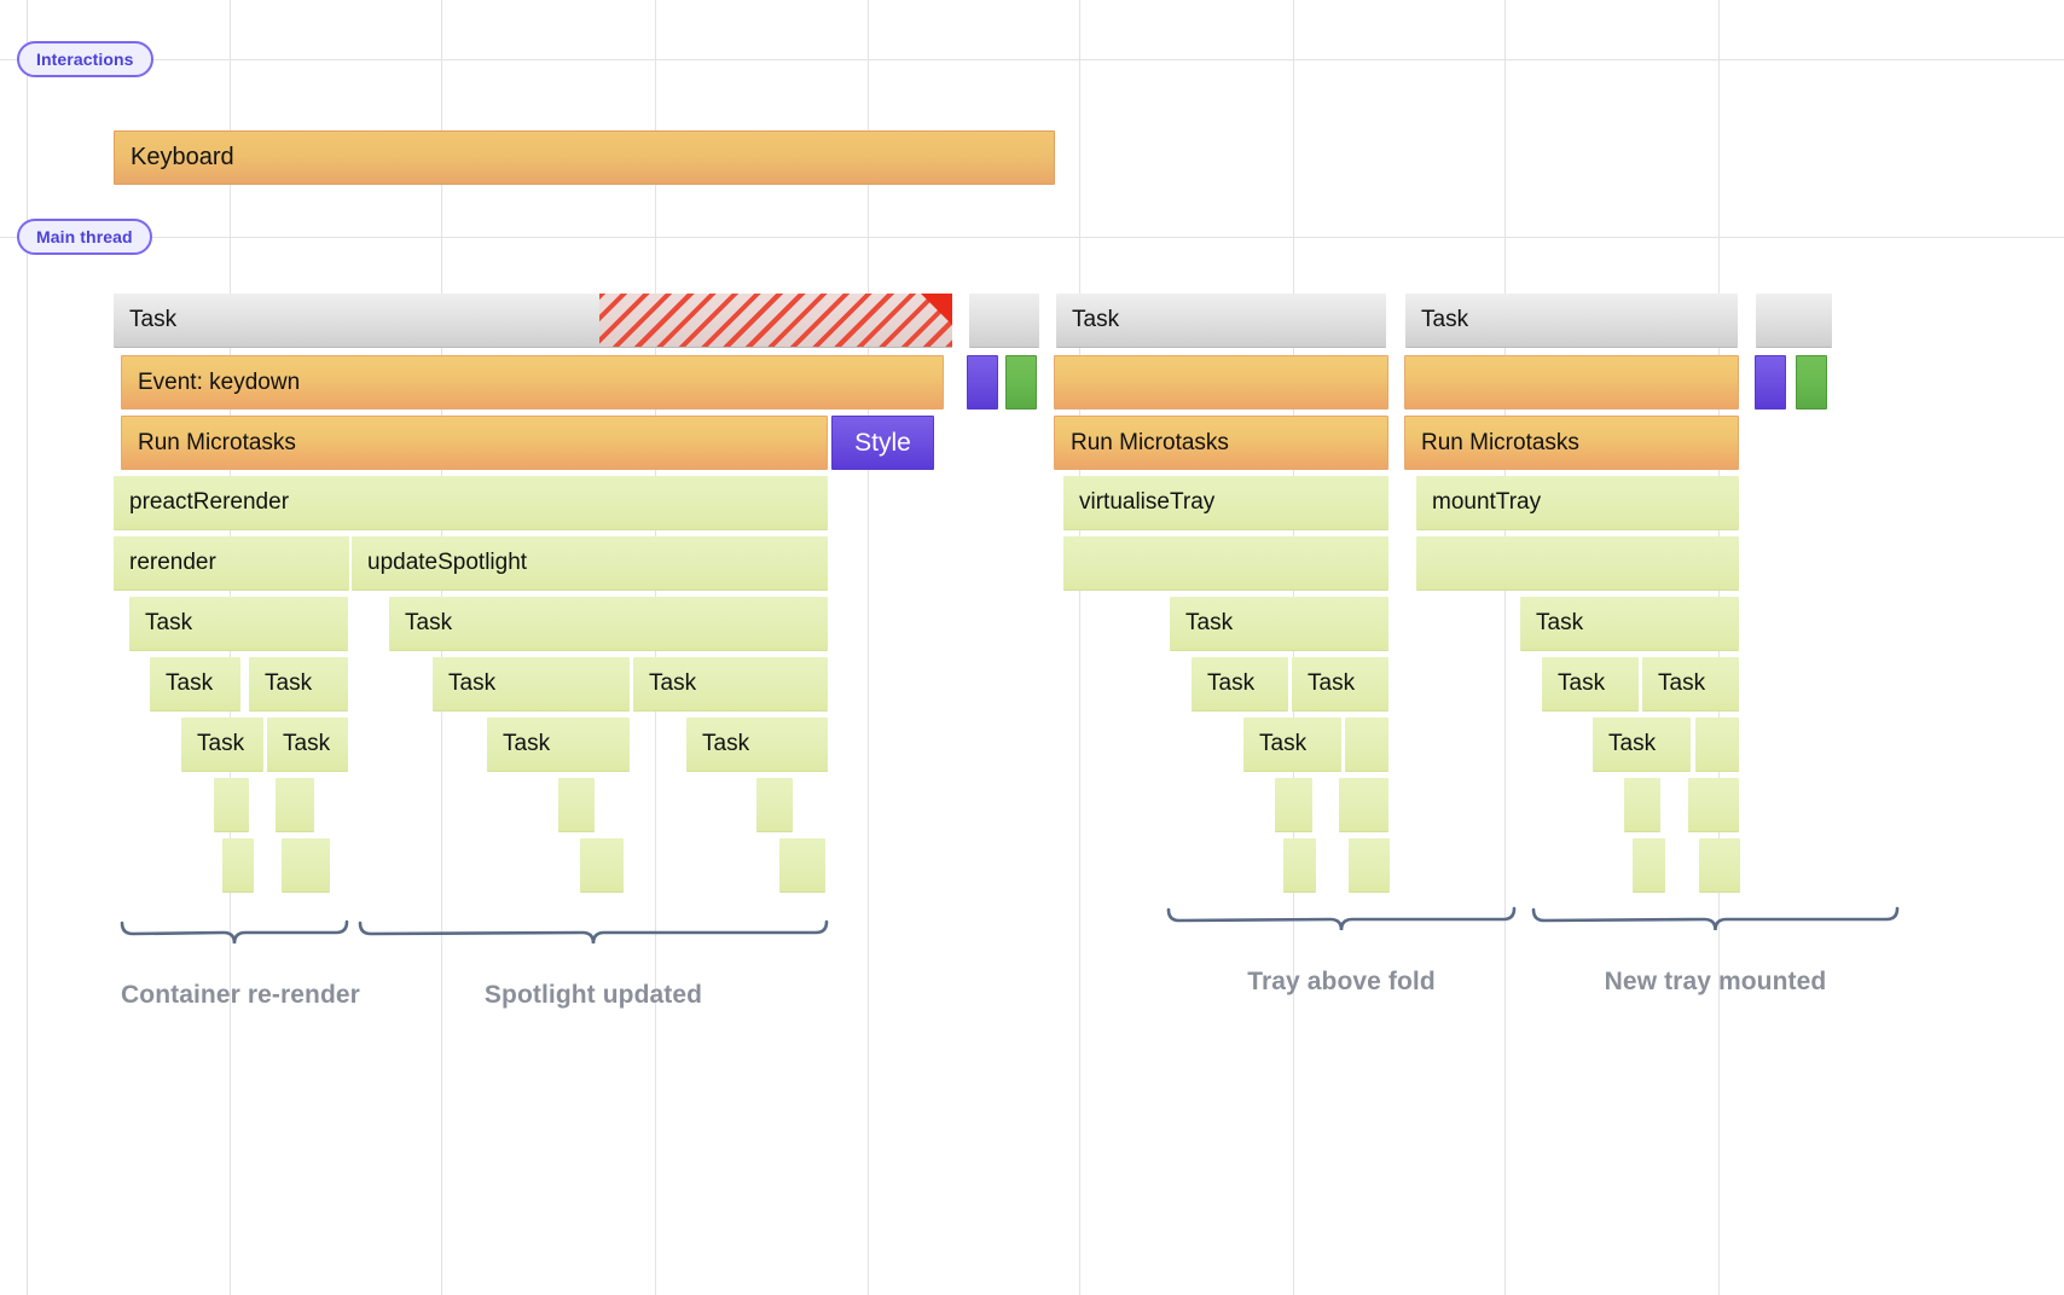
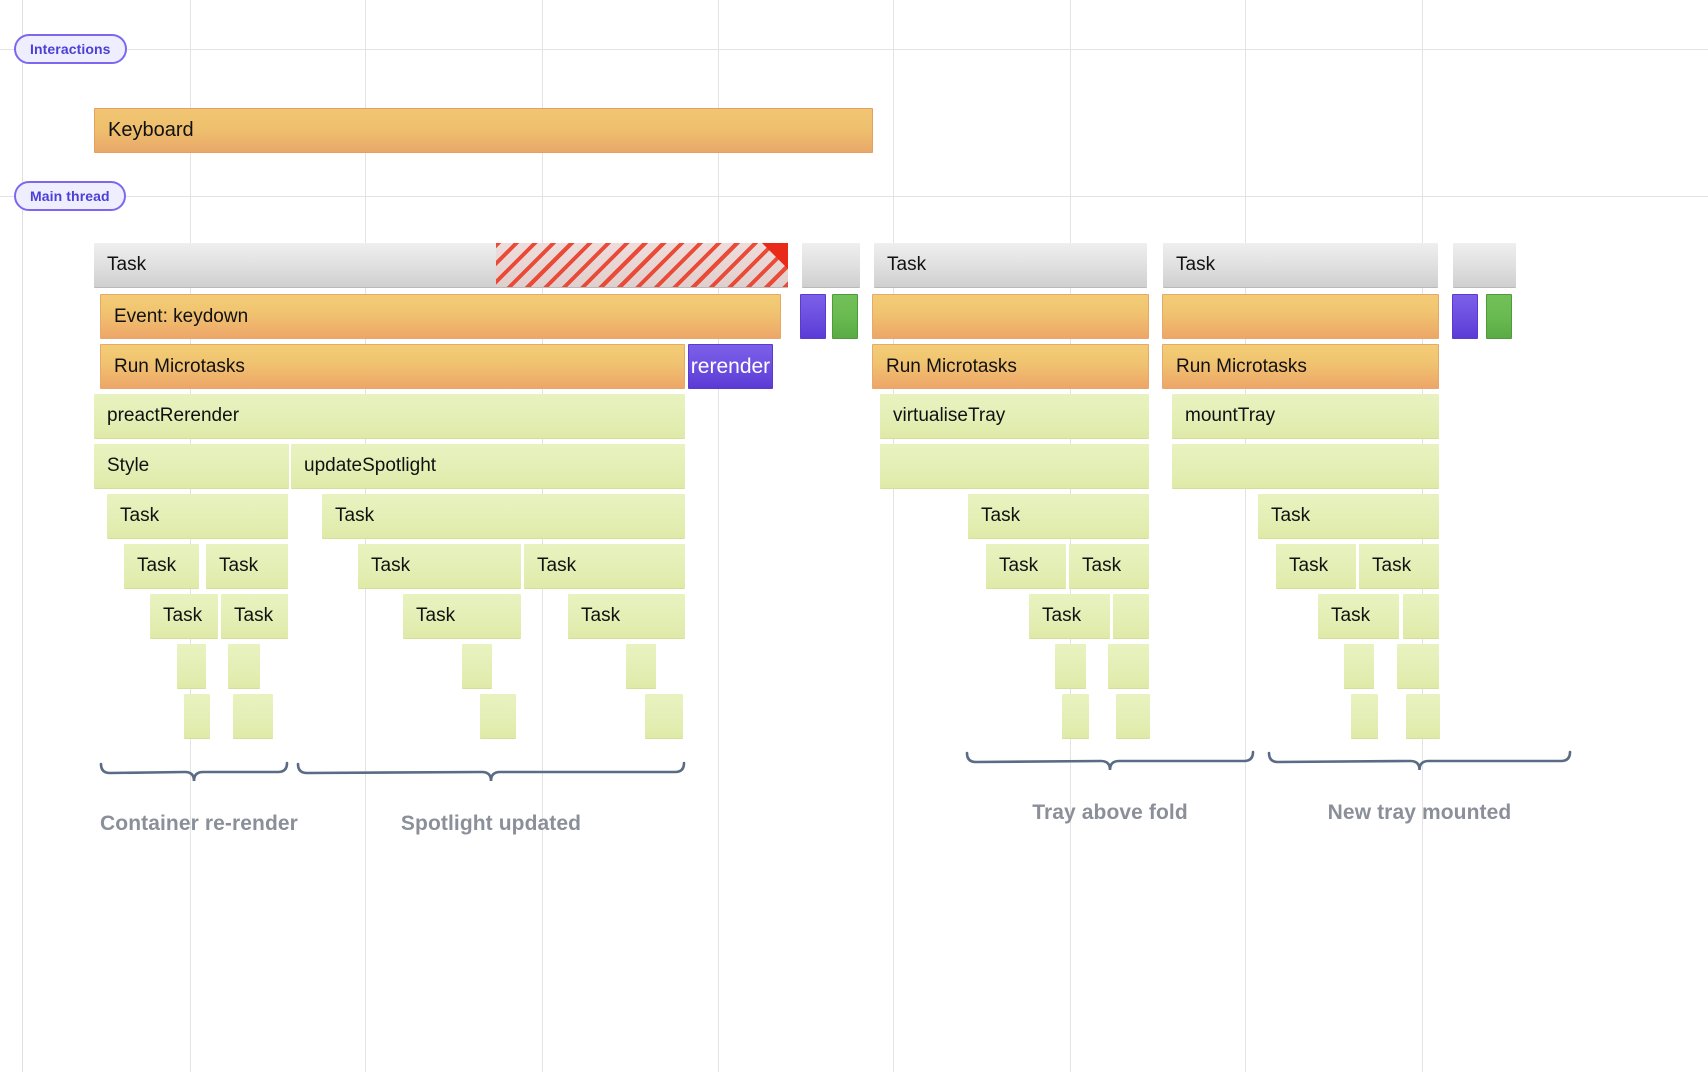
  Interactions
  Main thread
  Keyboard
  Task
  Task
  Task
  Event: keydown
  Run Microtasks
- Style
+ rerender
  Run Microtasks
  Run Microtasks
  preactRerender
  virtualiseTray
  mountTray
- rerender
+ Style
  updateSpotlight
  Task
  Task
  Task
  Task
  Task
  Task
  Task
  Task
  Task
  Task
  Task
  Task
  Task
  Task
  Task
  Task
  Task
  Task
  Container re-render
  Spotlight updated
  Tray above fold
  New tray mounted
